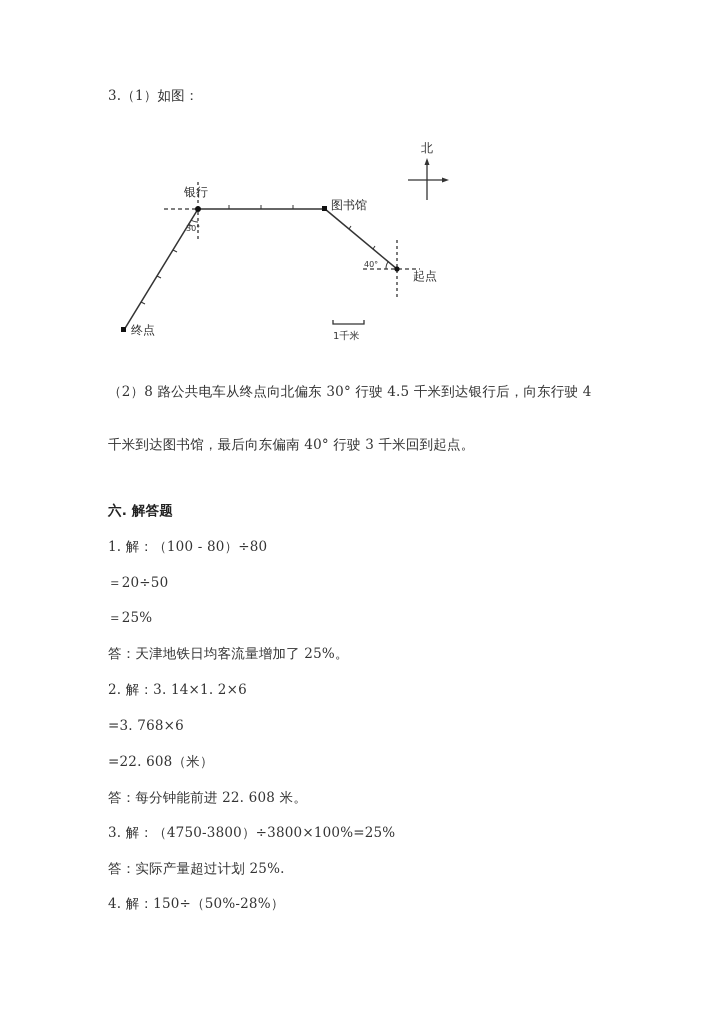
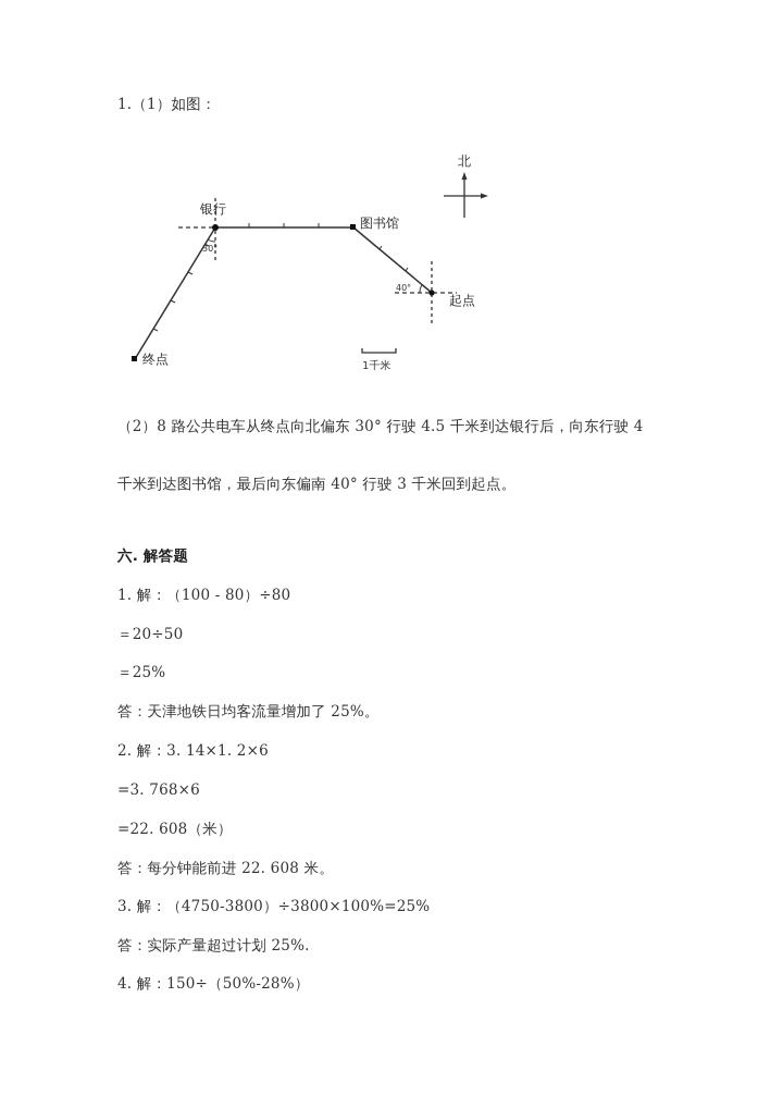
- 3.（1）如图：
+ 1.（1）如图：
  北
  银行
  图书馆
  起点
  终点
  30°
  40°
  1千米
  （2）8 路公共电车从终点向北偏东 30° 行驶 4.5 千米到达银行后，向东行驶 4
  千米到达图书馆，最后向东偏南 40° 行驶 3 千米回到起点。
  六. 解答题
  1. 解：（100 - 80）÷80
  ＝20÷50
  ＝25%
  答：天津地铁日均客流量增加了 25%。
  2. 解：3. 14×1. 2×6
  =3. 768×6
  =22. 608（米）
  答：每分钟能前进 22. 608 米。
  3. 解：（4750-3800）÷3800×100%=25%
  答：实际产量超过计划 25%.
  4. 解：150÷（50%-28%）
